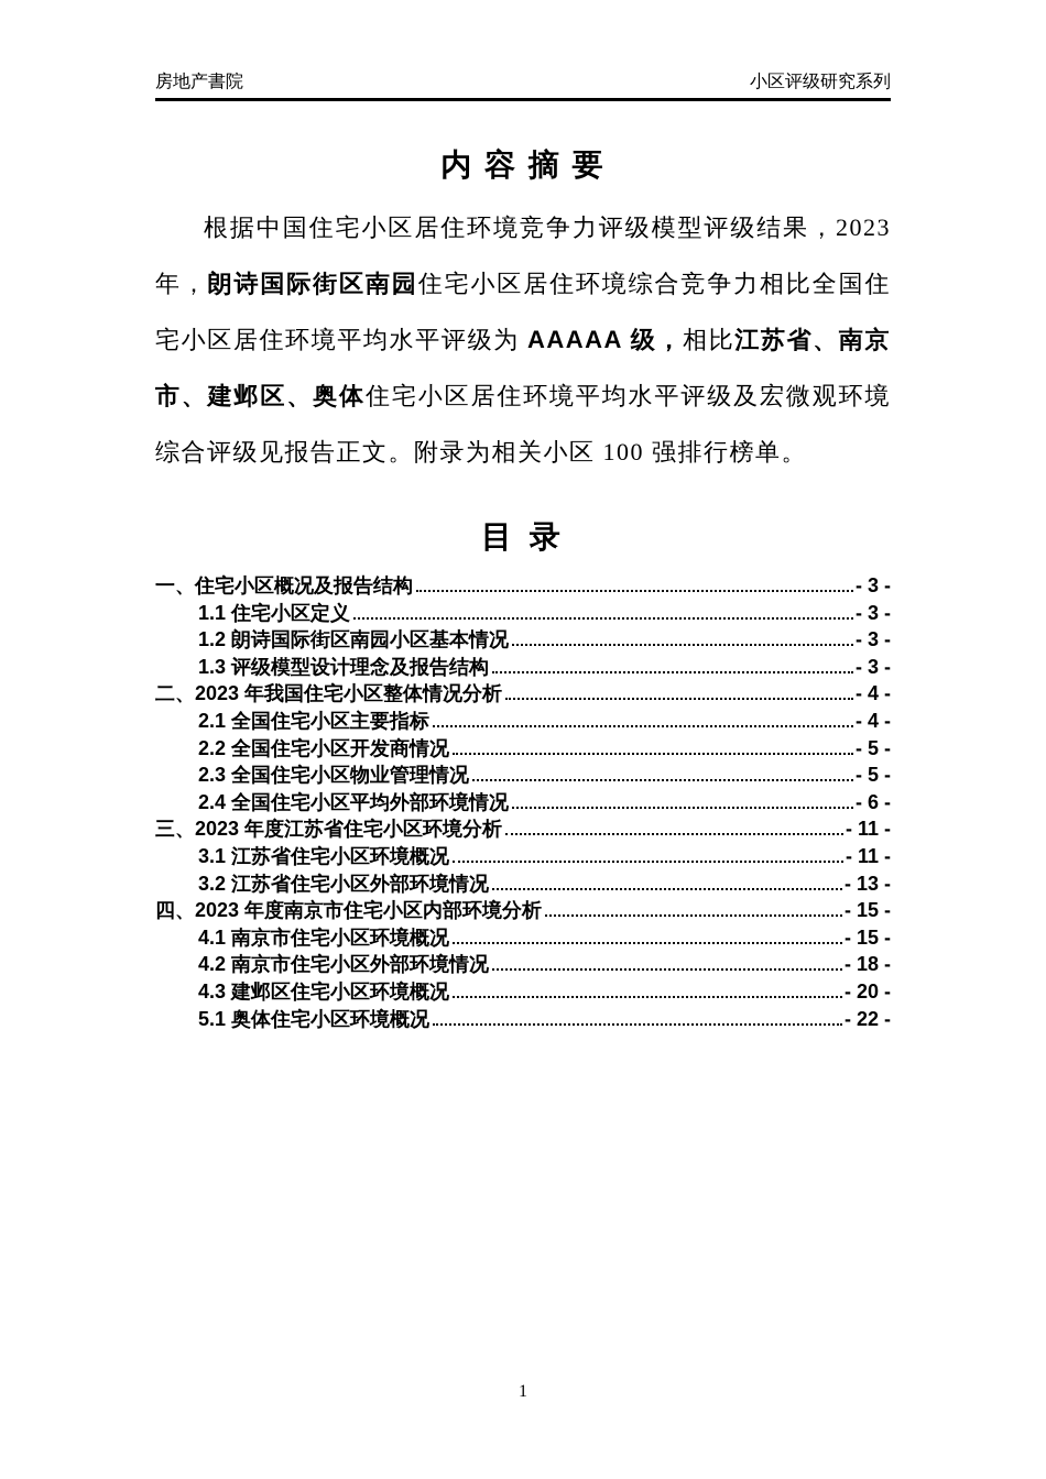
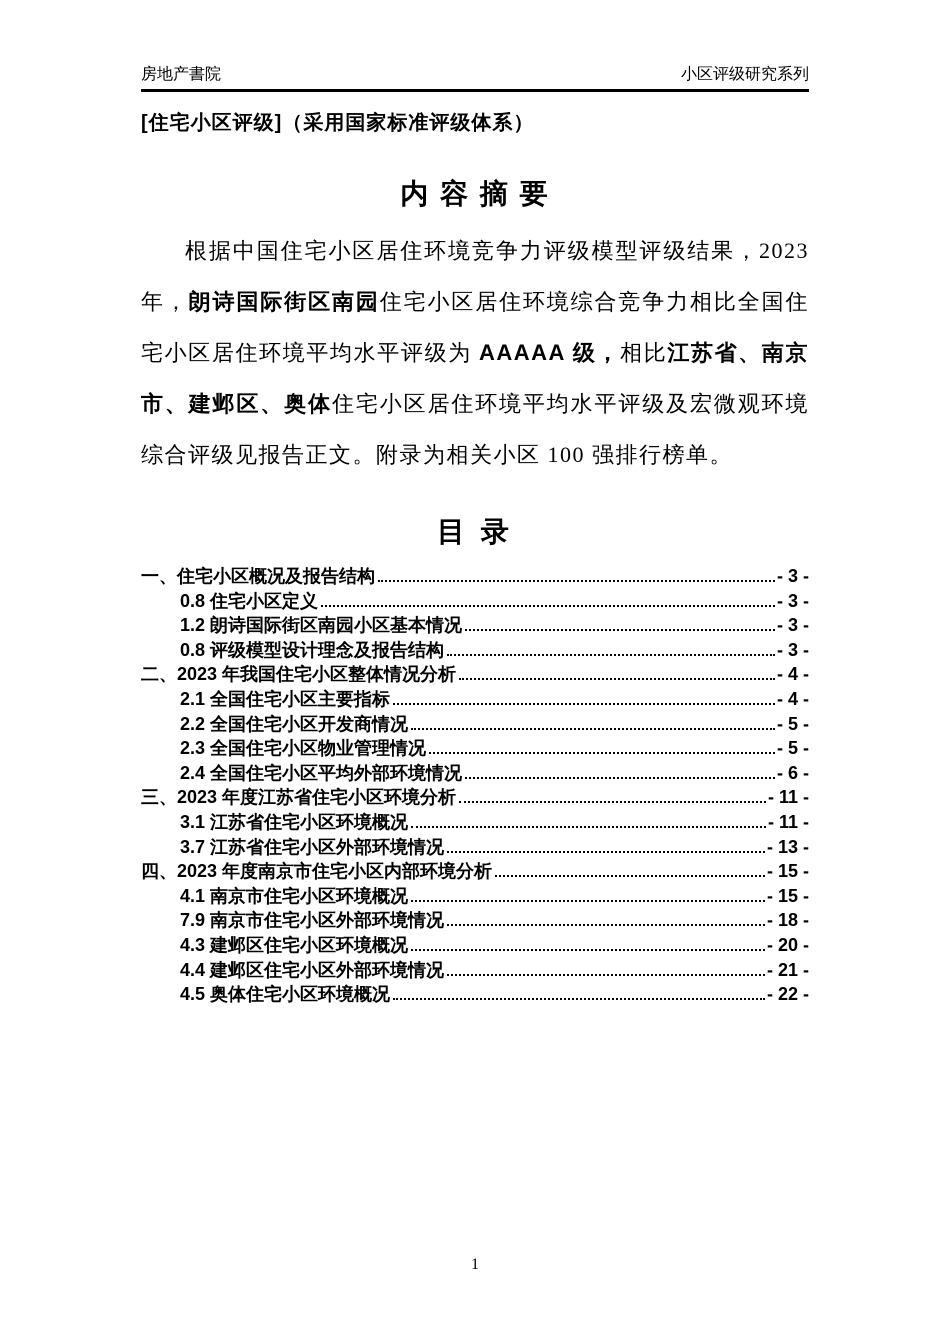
  房地产書院
  小区评级研究系列
+ [住宅小区评级]（采用国家标准评级体系）
  内 容 摘 要
  根据中国住宅小区居住环境竞争力评级模型评级结果，2023 年，朗诗国际街区南园住宅小区居住环境综合竞争力相比全国住宅小区居住环境平均水平评级为 AAAAA 级，相比江苏省、南京市、建邺区、奥体住宅小区居住环境平均水平评级及宏微观环境综合评级见报告正文。附录为相关小区 100 强排行榜单。
  目 录
  一、住宅小区概况及报告结构
  - 3 -
- 1.1 住宅小区定义
+ 0.8 住宅小区定义
  - 3 -
  1.2 朗诗国际街区南园小区基本情况
  - 3 -
- 1.3 评级模型设计理念及报告结构
+ 0.8 评级模型设计理念及报告结构
  - 3 -
  二、2023 年我国住宅小区整体情况分析
  - 4 -
  2.1 全国住宅小区主要指标
  - 4 -
  2.2 全国住宅小区开发商情况
  - 5 -
  2.3 全国住宅小区物业管理情况
  - 5 -
  2.4 全国住宅小区平均外部环境情况
  - 6 -
  三、2023 年度江苏省住宅小区环境分析
  - 11 -
  3.1 江苏省住宅小区环境概况
  - 11 -
- 3.2 江苏省住宅小区外部环境情况
+ 3.7 江苏省住宅小区外部环境情况
  - 13 -
  四、2023 年度南京市住宅小区内部环境分析
  - 15 -
  4.1 南京市住宅小区环境概况
  - 15 -
- 4.2 南京市住宅小区外部环境情况
+ 7.9 南京市住宅小区外部环境情况
  - 18 -
  4.3 建邺区住宅小区环境概况
  - 20 -
+ 4.4 建邺区住宅小区外部环境情况
+ - 21 -
- 5.1 奥体住宅小区环境概况
+ 4.5 奥体住宅小区环境概况
  - 22 -
  1
